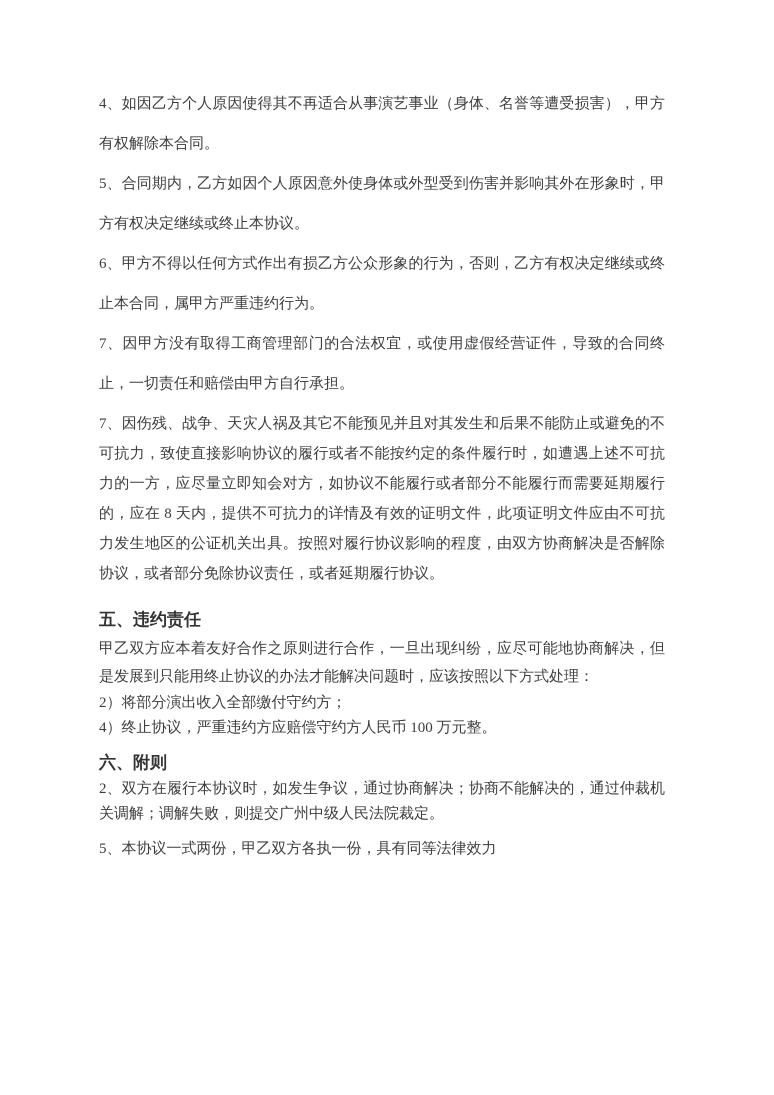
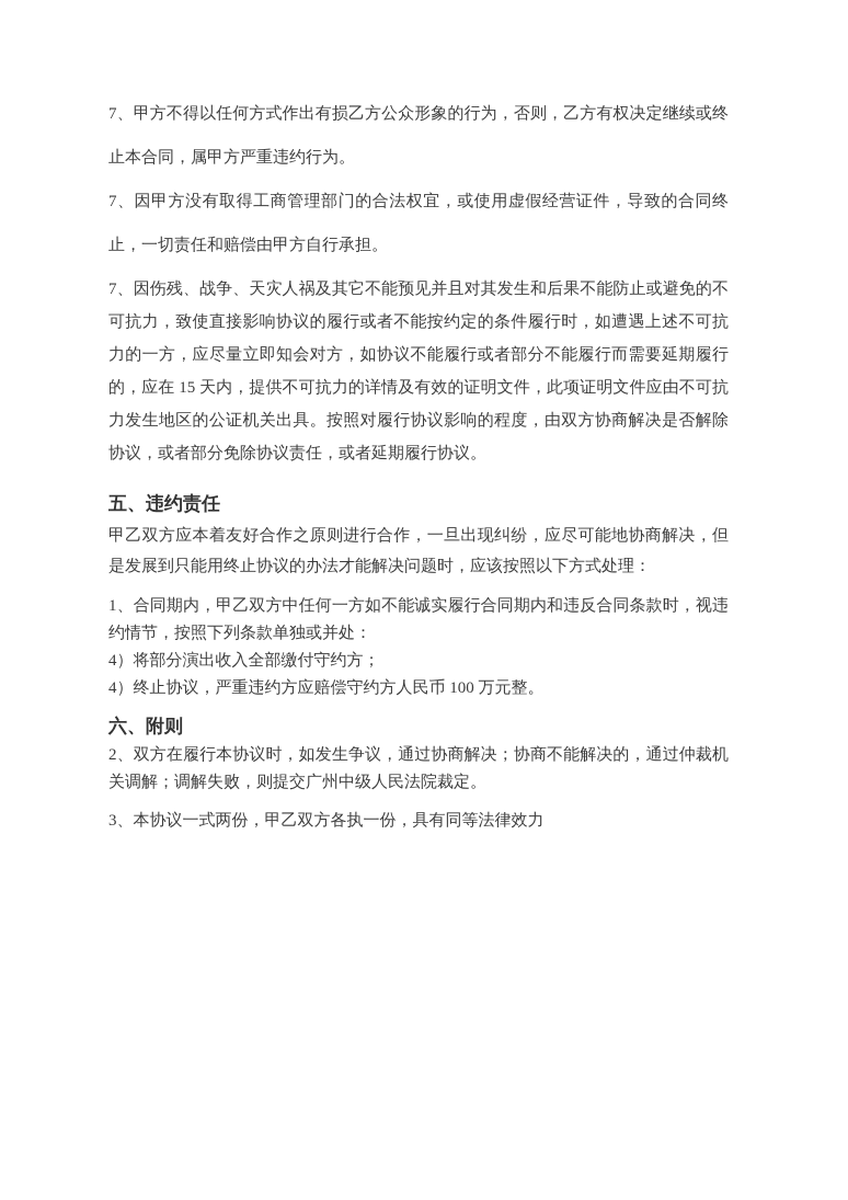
- 4、如因乙方个人原因使得其不再适合从事演艺事业（身体、名誉等遭受损害），甲方有权解除本合同。
- 5、合同期内，乙方如因个人原因意外使身体或外型受到伤害并影响其外在形象时，甲方有权决定继续或终止本协议。
- 6、甲方不得以任何方式作出有损乙方公众形象的行为，否则，乙方有权决定继续或终止本合同，属甲方严重违约行为。
+ 7、甲方不得以任何方式作出有损乙方公众形象的行为，否则，乙方有权决定继续或终止本合同，属甲方严重违约行为。
  7、因甲方没有取得工商管理部门的合法权宜，或使用虚假经营证件，导致的合同终止，一切责任和赔偿由甲方自行承担。
- 7、因伤残、战争、天灾人祸及其它不能预见并且对其发生和后果不能防止或避免的不可抗力，致使直接影响协议的履行或者不能按约定的条件履行时，如遭遇上述不可抗力的一方，应尽量立即知会对方，如协议不能履行或者部分不能履行而需要延期履行的，应在 8 天内，提供不可抗力的详情及有效的证明文件，此项证明文件应由不可抗力发生地区的公证机关出具。按照对履行协议影响的程度，由双方协商解决是否解除协议，或者部分免除协议责任，或者延期履行协议。
+ 7、因伤残、战争、天灾人祸及其它不能预见并且对其发生和后果不能防止或避免的不可抗力，致使直接影响协议的履行或者不能按约定的条件履行时，如遭遇上述不可抗力的一方，应尽量立即知会对方，如协议不能履行或者部分不能履行而需要延期履行的，应在 15 天内，提供不可抗力的详情及有效的证明文件，此项证明文件应由不可抗力发生地区的公证机关出具。按照对履行协议影响的程度，由双方协商解决是否解除协议，或者部分免除协议责任，或者延期履行协议。
  五、违约责任
  甲乙双方应本着友好合作之原则进行合作，一旦出现纠纷，应尽可能地协商解决，但是发展到只能用终止协议的办法才能解决问题时，应该按照以下方式处理：
+ 1、合同期内，甲乙双方中任何一方如不能诚实履行合同期内和违反合同条款时，视违约情节，按照下列条款单独或并处：
- 2）将部分演出收入全部缴付守约方；
+ 4）将部分演出收入全部缴付守约方；
  4）终止协议，严重违约方应赔偿守约方人民币 100 万元整。
  六、附则
  2、双方在履行本协议时，如发生争议，通过协商解决；协商不能解决的，通过仲裁机关调解；调解失败，则提交广州中级人民法院裁定。
- 5、本协议一式两份，甲乙双方各执一份，具有同等法律效力
+ 3、本协议一式两份，甲乙双方各执一份，具有同等法律效力
